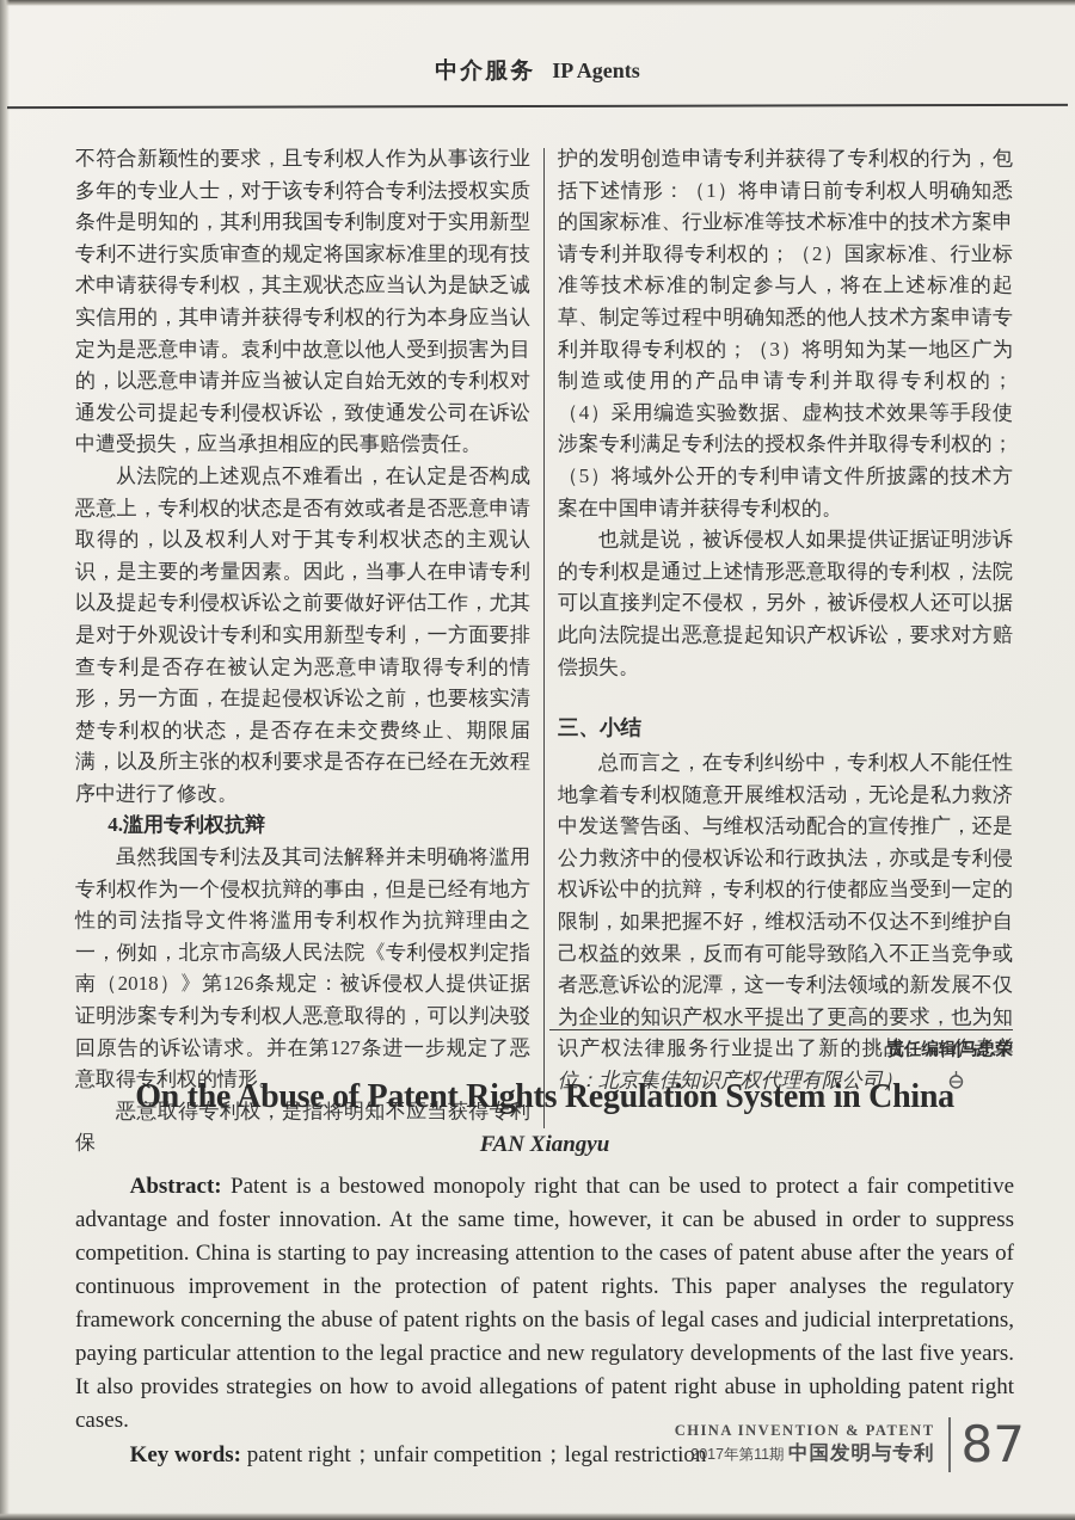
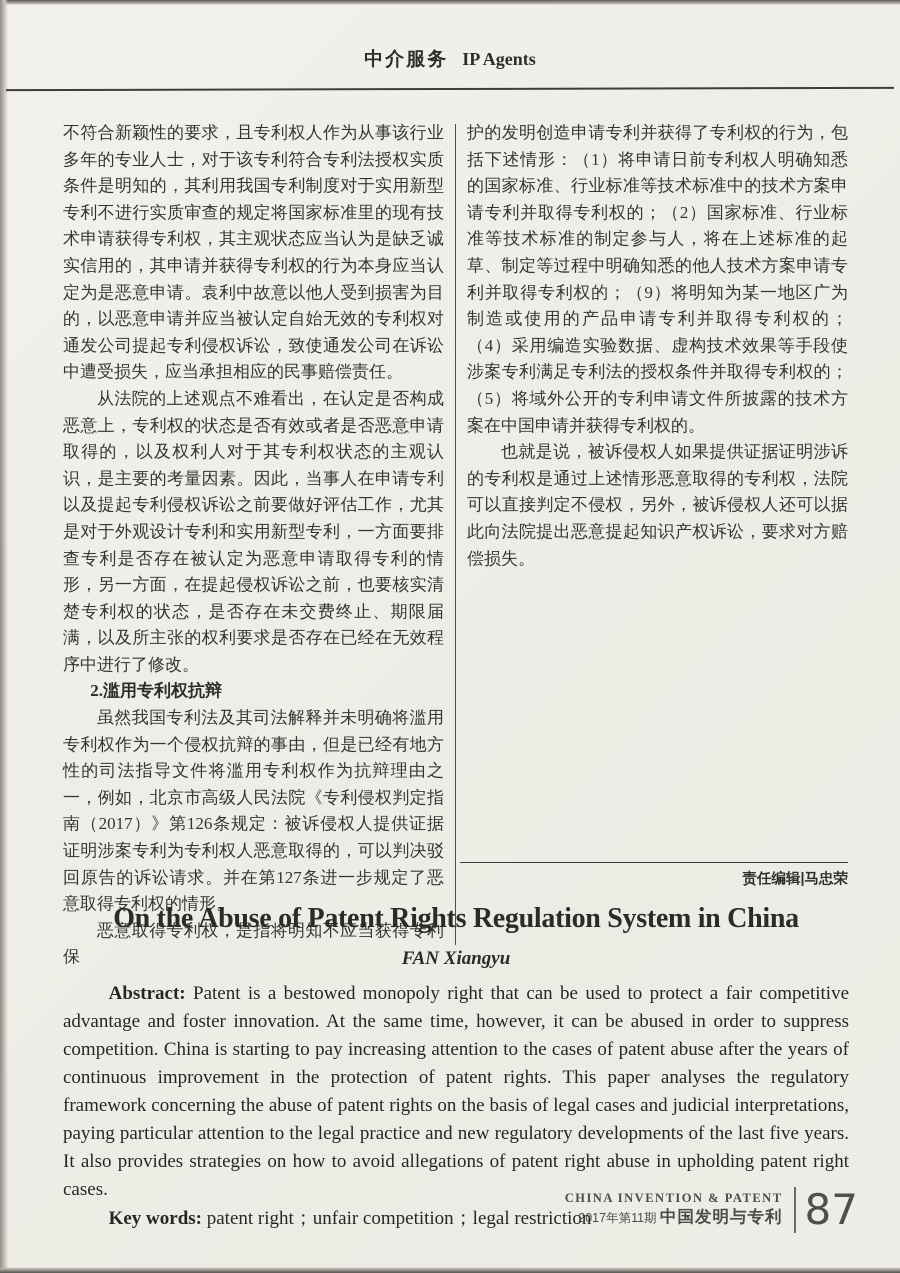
  中介服务 IP Agents
  不符合新颖性的要求，且专利权人作为从事该行业多年的专业人士，对于该专利符合专利法授权实质条件是明知的，其利用我国专利制度对于实用新型专利不进行实质审查的规定将国家标准里的现有技术申请获得专利权，其主观状态应当认为是缺乏诚实信用的，其申请并获得专利权的行为本身应当认定为是恶意申请。袁利中故意以他人受到损害为目的，以恶意申请并应当被认定自始无效的专利权对通发公司提起专利侵权诉讼，致使通发公司在诉讼中遭受损失，应当承担相应的民事赔偿责任。
  从法院的上述观点不难看出，在认定是否构成恶意上，专利权的状态是否有效或者是否恶意申请取得的，以及权利人对于其专利权状态的主观认识，是主要的考量因素。因此，当事人在申请专利以及提起专利侵权诉讼之前要做好评估工作，尤其是对于外观设计专利和实用新型专利，一方面要排查专利是否存在被认定为恶意申请取得专利的情形，另一方面，在提起侵权诉讼之前，也要核实清楚专利权的状态，是否存在未交费终止、期限届满，以及所主张的权利要求是否存在已经在无效程序中进行了修改。
- 4.滥用专利权抗辩
+ 2.滥用专利权抗辩
- 虽然我国专利法及其司法解释并未明确将滥用专利权作为一个侵权抗辩的事由，但是已经有地方性的司法指导文件将滥用专利权作为抗辩理由之一，例如，北京市高级人民法院《专利侵权判定指南（2018）》第126条规定：被诉侵权人提供证据证明涉案专利为专利权人恶意取得的，可以判决驳回原告的诉讼请求。并在第127条进一步规定了恶意取得专利权的情形。
+ 虽然我国专利法及其司法解释并未明确将滥用专利权作为一个侵权抗辩的事由，但是已经有地方性的司法指导文件将滥用专利权作为抗辩理由之一，例如，北京市高级人民法院《专利侵权判定指南（2017）》第126条规定：被诉侵权人提供证据证明涉案专利为专利权人恶意取得的，可以判决驳回原告的诉讼请求。并在第127条进一步规定了恶意取得专利权的情形。
  恶意取得专利权，是指将明知不应当获得专利保
- 护的发明创造申请专利并获得了专利权的行为，包括下述情形：（1）将申请日前专利权人明确知悉的国家标准、行业标准等技术标准中的技术方案申请专利并取得专利权的；（2）国家标准、行业标准等技术标准的制定参与人，将在上述标准的起草、制定等过程中明确知悉的他人技术方案申请专利并取得专利权的；（3）将明知为某一地区广为制造或使用的产品申请专利并取得专利权的；（4）采用编造实验数据、虚构技术效果等手段使涉案专利满足专利法的授权条件并取得专利权的；（5）将域外公开的专利申请文件所披露的技术方案在中国申请并获得专利权的。
+ 护的发明创造申请专利并获得了专利权的行为，包括下述情形：（1）将申请日前专利权人明确知悉的国家标准、行业标准等技术标准中的技术方案申请专利并取得专利权的；（2）国家标准、行业标准等技术标准的制定参与人，将在上述标准的起草、制定等过程中明确知悉的他人技术方案申请专利并取得专利权的；（9）将明知为某一地区广为制造或使用的产品申请专利并取得专利权的；（4）采用编造实验数据、虚构技术效果等手段使涉案专利满足专利法的授权条件并取得专利权的；（5）将域外公开的专利申请文件所披露的技术方案在中国申请并获得专利权的。
  也就是说，被诉侵权人如果提供证据证明涉诉的专利权是通过上述情形恶意取得的专利权，法院可以直接判定不侵权，另外，被诉侵权人还可以据此向法院提出恶意提起知识产权诉讼，要求对方赔偿损失。
- 三、小结
- 总而言之，在专利纠纷中，专利权人不能任性地拿着专利权随意开展维权活动，无论是私力救济中发送警告函、与维权活动配合的宣传推广，还是公力救济中的侵权诉讼和行政执法，亦或是专利侵权诉讼中的抗辩，专利权的行使都应当受到一定的限制，如果把握不好，维权活动不仅达不到维护自己权益的效果，反而有可能导致陷入不正当竞争或者恶意诉讼的泥潭，这一专利法领域的新发展不仅为企业的知识产权水平提出了更高的要求，也为知识产权法律服务行业提出了新的挑战。（作者单位：北京集佳知识产权代理有限公司）
  责任编辑|马忠荣
  On the Abuse of Patent Rights Regulation System in China
  FAN Xiangyu
  Abstract: Patent is a bestowed monopoly right that can be used to protect a fair competitive advantage and foster innovation. At the same time, however, it can be abused in order to suppress competition. China is starting to pay increasing attention to the cases of patent abuse after the years of continuous improvement in the protection of patent rights. This paper analyses the regulatory framework concerning the abuse of patent rights on the basis of legal cases and judicial interpretations, paying particular attention to the legal practice and new regulatory developments of the last five years. It also provides strategies on how to avoid allegations of patent right abuse in upholding patent right cases.
  Key words: patent right；unfair competition；legal restriction
  CHINA INVENTION & PATENT
  2017年第11期 中国发明与专利
  87
